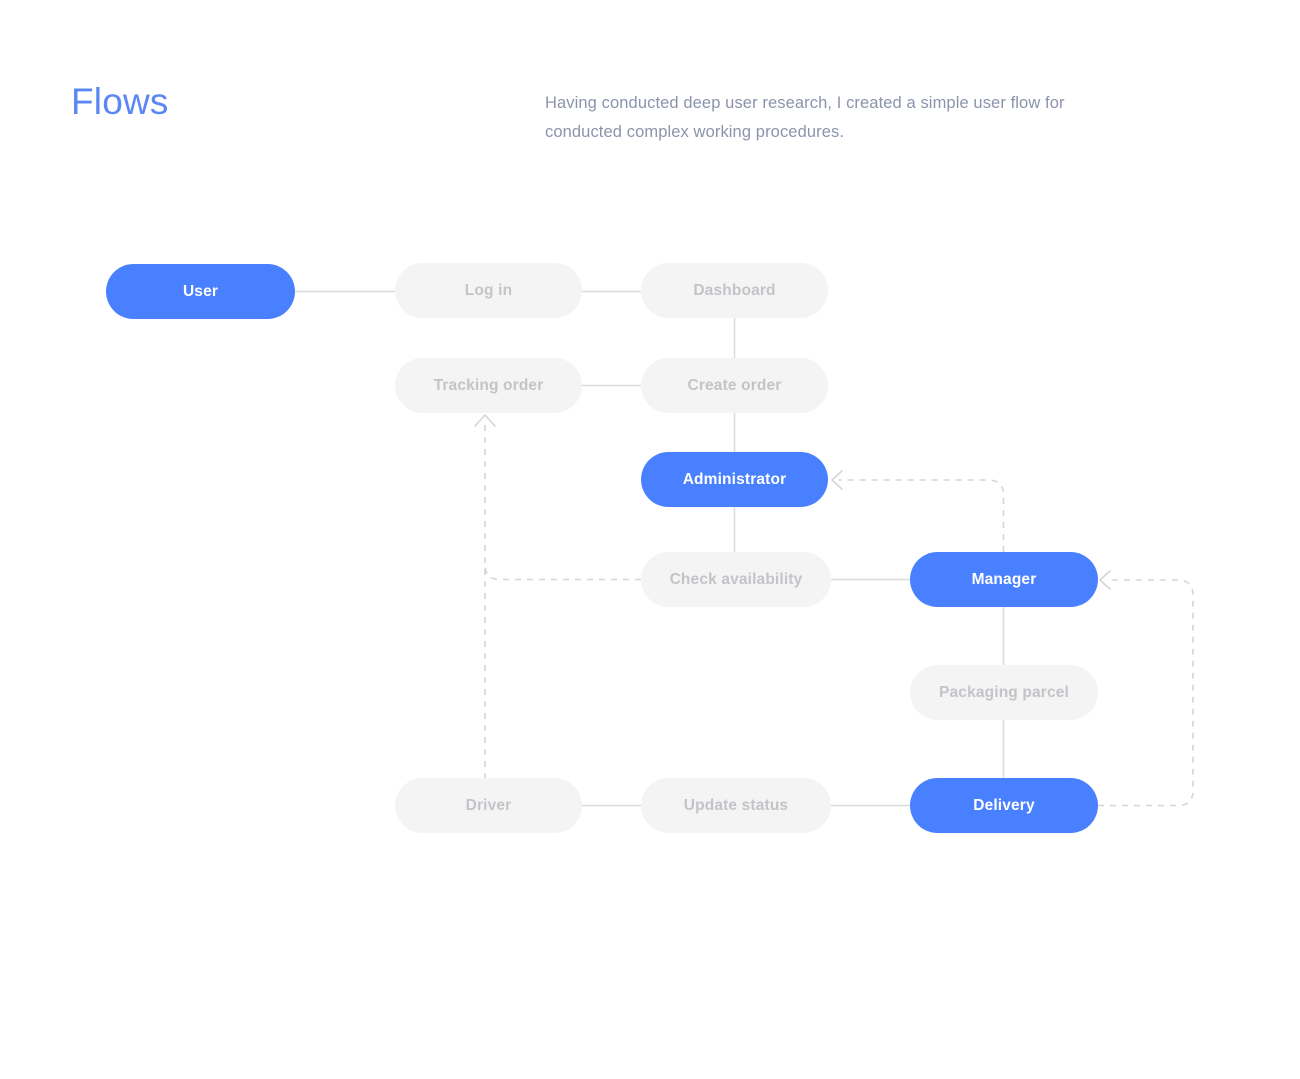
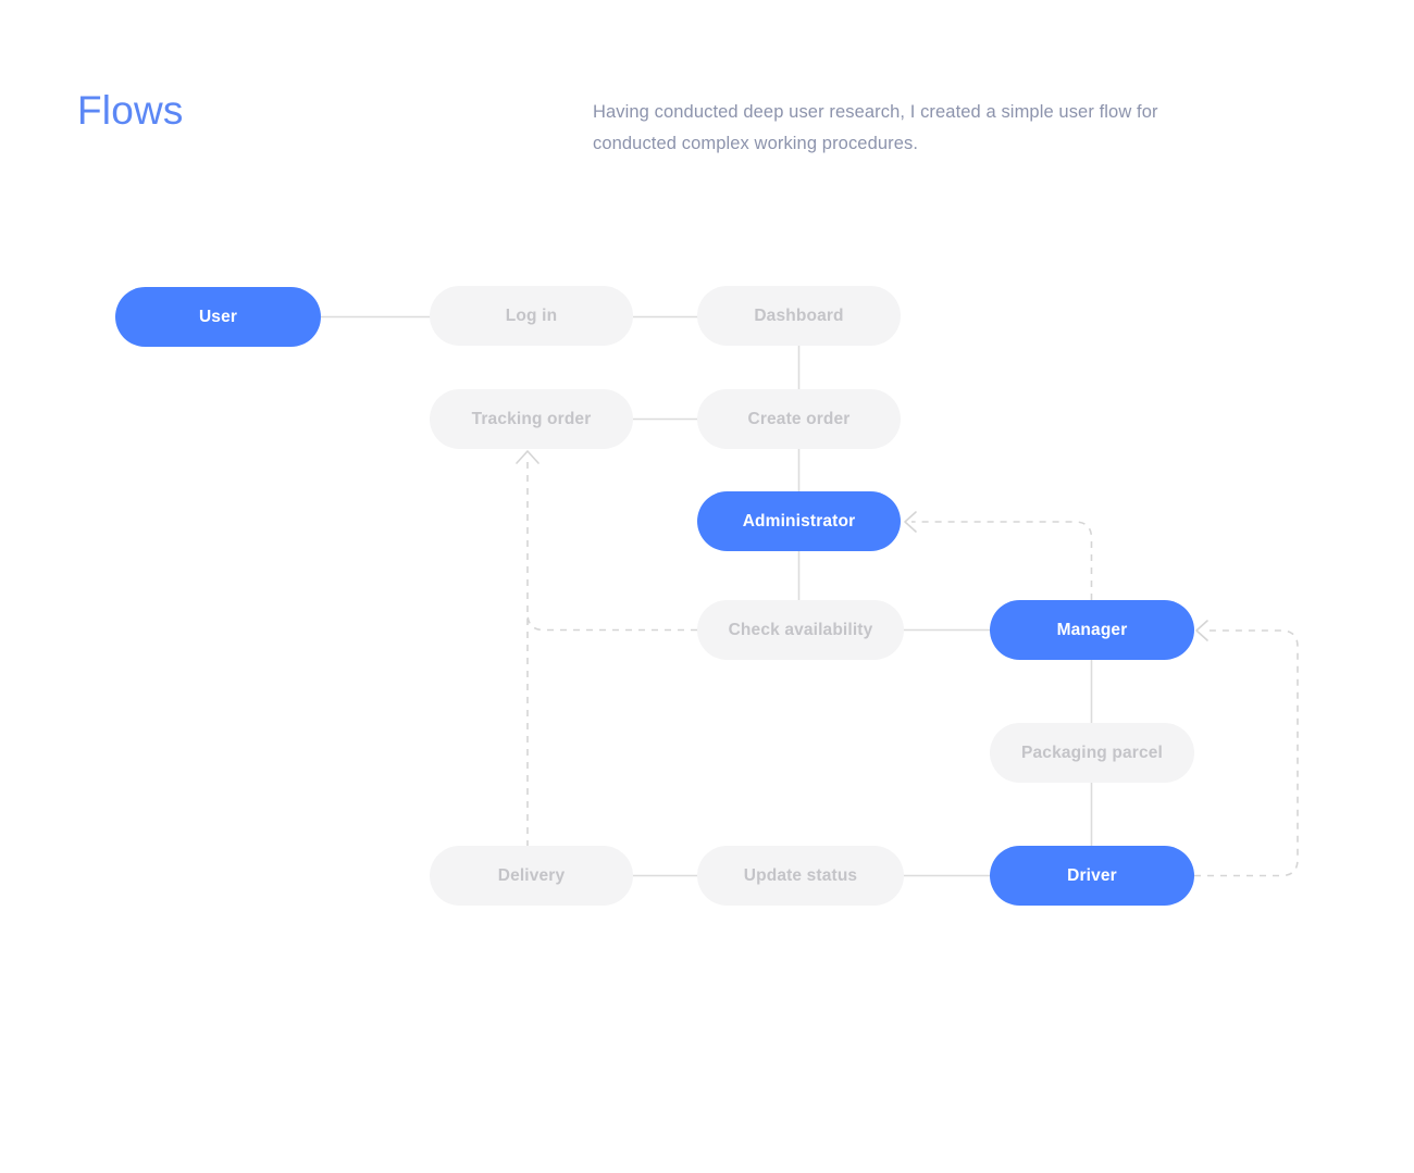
  Flows
  Having conducted deep user research, I created a simple user flow for conducted complex working procedures.
  User
  Log in
  Dashboard
  Tracking order
  Create order
  Administrator
  Check availability
  Manager
  Packaging parcel
- Driver
+ Delivery
  Update status
- Delivery
+ Driver
